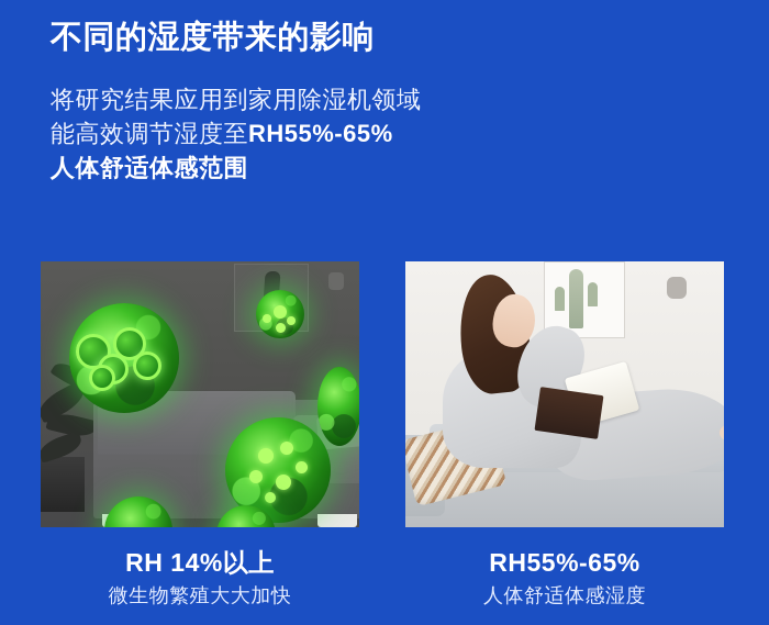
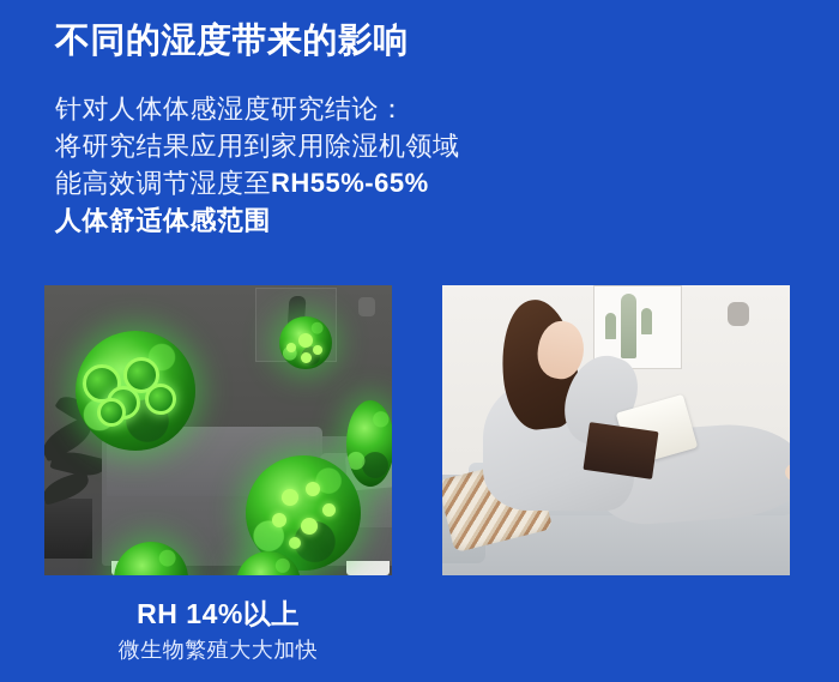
  不同的湿度带来的影响
+ 针对人体体感湿度研究结论：
  将研究结果应用到家用除湿机领域
  能高效调节湿度至RH55%-65%
  人体舒适体感范围
  RH 14%以上
  微生物繁殖大大加快
- RH55%-65%
- 人体舒适体感湿度
